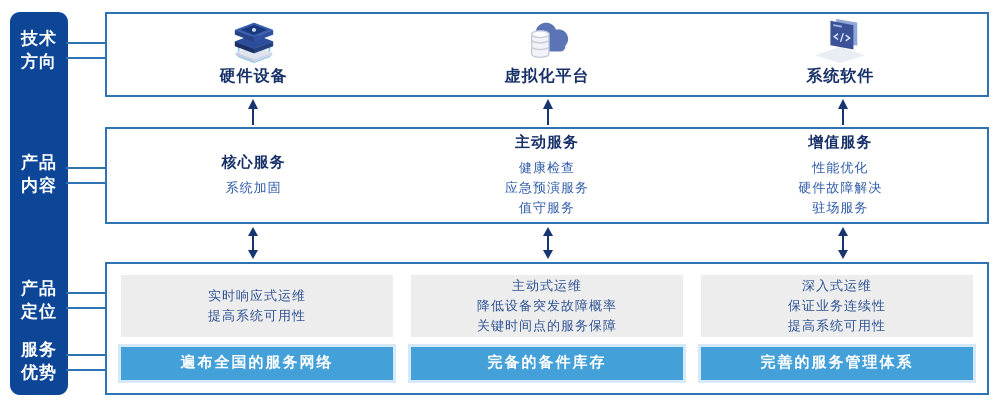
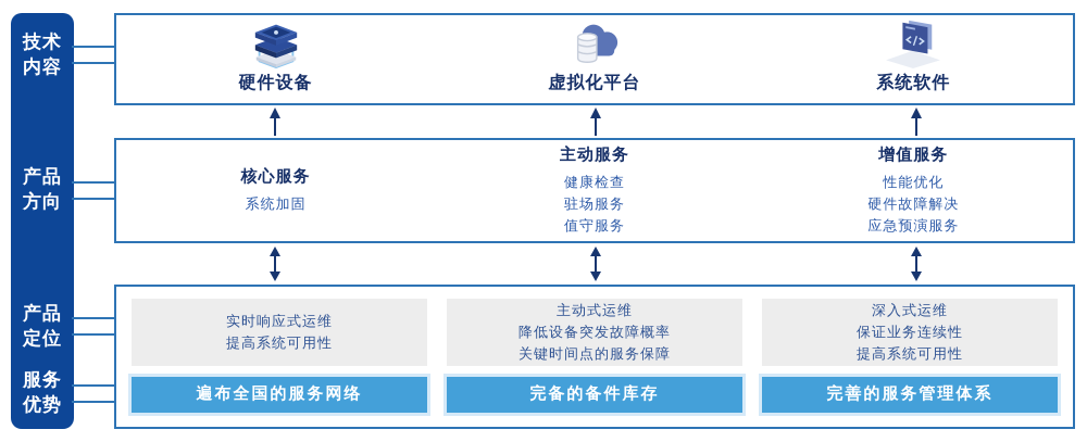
  技术
- 方向
+ 内容
  产品
- 内容
+ 方向
  产品
  定位
  服务
  优势
  硬件设备
  虚拟化平台
  系统软件
  核心服务
  系统加固
  主动服务
  健康检查
- 应急预演服务
+ 驻场服务
  值守服务
  增值服务
  性能优化
  硬件故障解决
- 驻场服务
+ 应急预演服务
  实时响应式运维
  提高系统可用性
  遍布全国的服务网络
  主动式运维
  降低设备突发故障概率
  关键时间点的服务保障
  完备的备件库存
  深入式运维
  保证业务连续性
  提高系统可用性
  完善的服务管理体系
